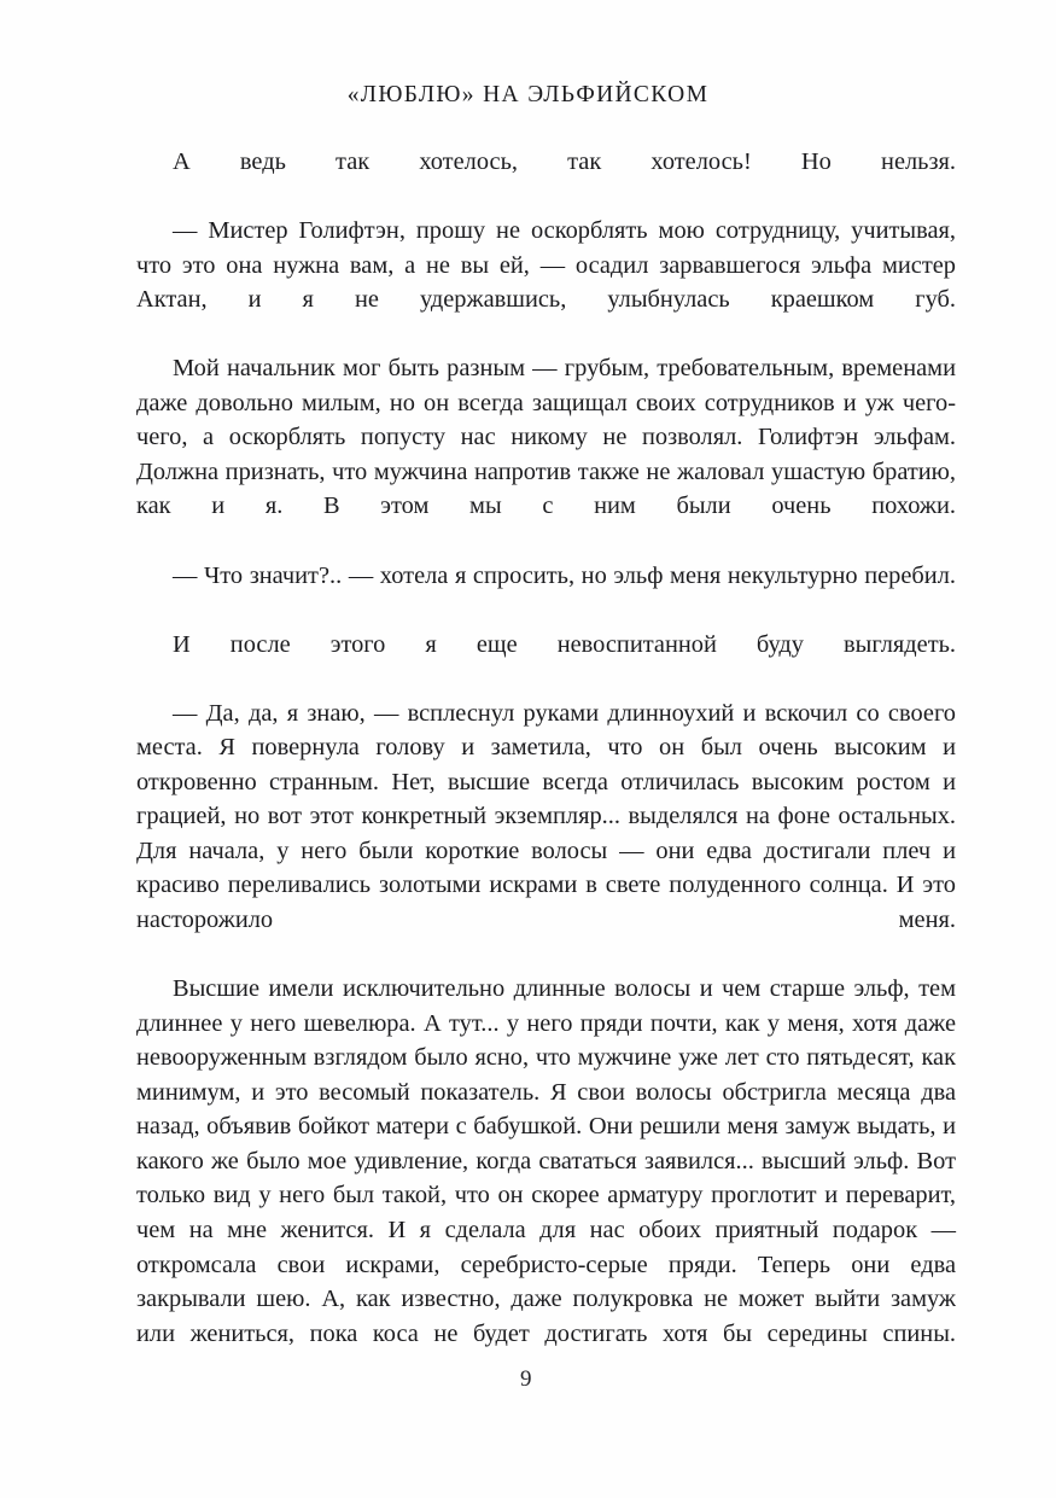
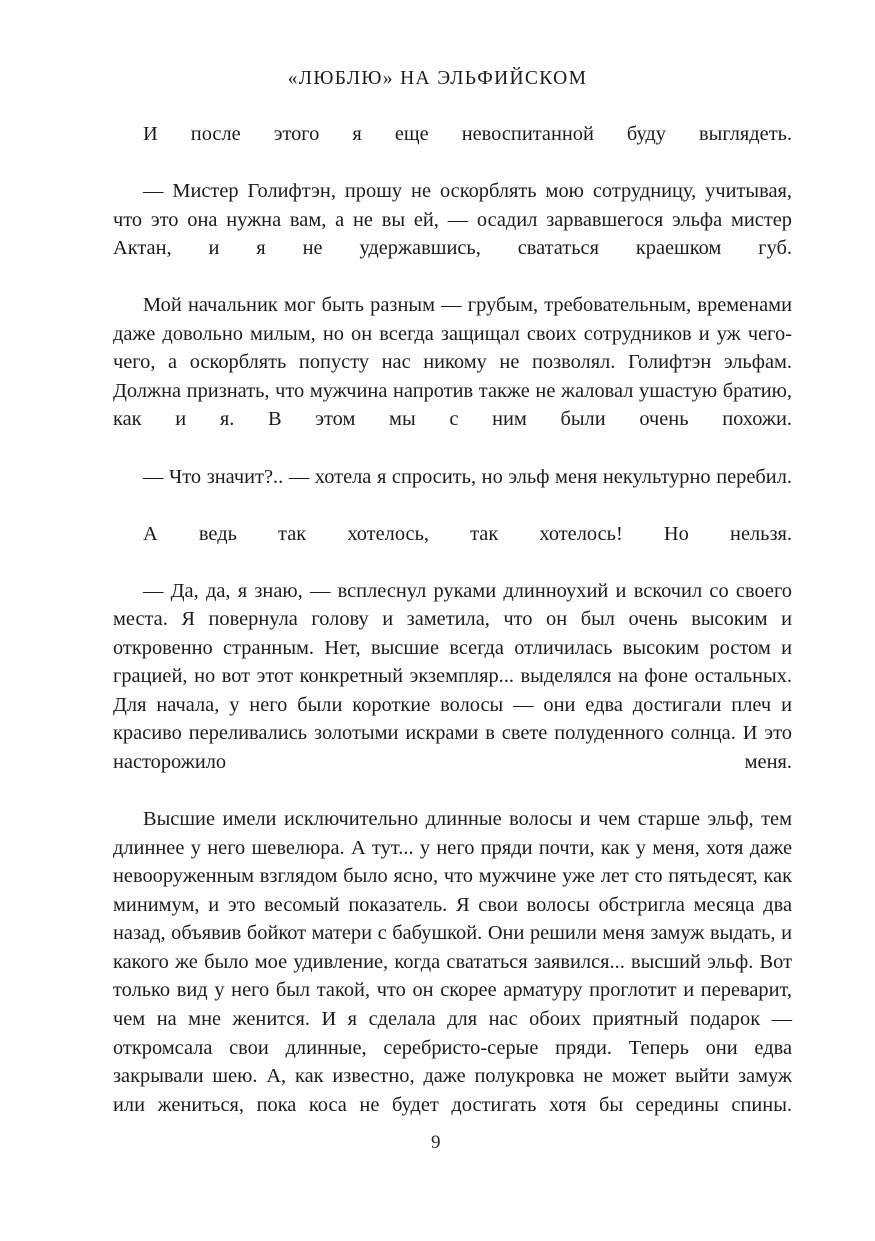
  «ЛЮБЛЮ» НА ЭЛЬФИЙСКОМ
- А ведь так хотелось, так хотелось! Но нельзя.
+ И после этого я еще невоспитанной буду выглядеть.
- — Мистер Голифтэн, прошу не оскорблять мою сотрудницу, учитывая, что это она нужна вам, а не вы ей, — осадил зарвавшегося эльфа мистер Актан, и я не удержавшись, улыбнулась краешком губ.
+ — Мистер Голифтэн, прошу не оскорблять мою сотрудницу, учитывая, что это она нужна вам, а не вы ей, — осадил зарвавшегося эльфа мистер Актан, и я не удержавшись, свататься краешком губ.
  Мой начальник мог быть разным — грубым, требовательным, временами даже довольно милым, но он всегда защищал своих сотрудников и уж чего-чего, а оскорблять попусту нас никому не позволял. Голифтэн эльфам. Должна признать, что мужчина напротив также не жаловал ушастую братию, как и я. В этом мы с ним были очень похожи.
  — Что значит?.. — хотела я спросить, но эльф меня некультурно перебил.
- И после этого я еще невоспитанной буду выглядеть.
+ А ведь так хотелось, так хотелось! Но нельзя.
  — Да, да, я знаю, — всплеснул руками длинноухий и вскочил со своего места. Я повернула голову и заметила, что он был очень высоким и откровенно странным. Нет, высшие всегда отличилась высоким ростом и грацией, но вот этот конкретный экземпляр... выделялся на фоне остальных. Для начала, у него были короткие волосы — они едва достигали плеч и красиво переливались золотыми искрами в свете полуденного солнца. И это насторожило меня.
- Высшие имели исключительно длинные волосы и чем старше эльф, тем длиннее у него шевелюра. А тут... у него пряди почти, как у меня, хотя даже невооруженным взглядом было ясно, что мужчине уже лет сто пятьдесят, как минимум, и это весомый показатель. Я свои волосы обстригла месяца два назад, объявив бойкот матери с бабушкой. Они решили меня замуж выдать, и какого же было мое удивление, когда свататься заявился... высший эльф. Вот только вид у него был такой, что он скорее арматуру проглотит и переварит, чем на мне женится. И я сделала для нас обоих приятный подарок — откромсала свои искрами, серебристо-серые пряди. Теперь они едва закрывали шею. А, как известно, даже полукровка не может выйти замуж или жениться, пока коса не будет достигать хотя бы середины спины.
+ Высшие имели исключительно длинные волосы и чем старше эльф, тем длиннее у него шевелюра. А тут... у него пряди почти, как у меня, хотя даже невооруженным взглядом было ясно, что мужчине уже лет сто пятьдесят, как минимум, и это весомый показатель. Я свои волосы обстригла месяца два назад, объявив бойкот матери с бабушкой. Они решили меня замуж выдать, и какого же было мое удивление, когда свататься заявился... высший эльф. Вот только вид у него был такой, что он скорее арматуру проглотит и переварит, чем на мне женится. И я сделала для нас обоих приятный подарок — откромсала свои длинные, серебристо-серые пряди. Теперь они едва закрывали шею. А, как известно, даже полукровка не может выйти замуж или жениться, пока коса не будет достигать хотя бы середины спины.
  9
